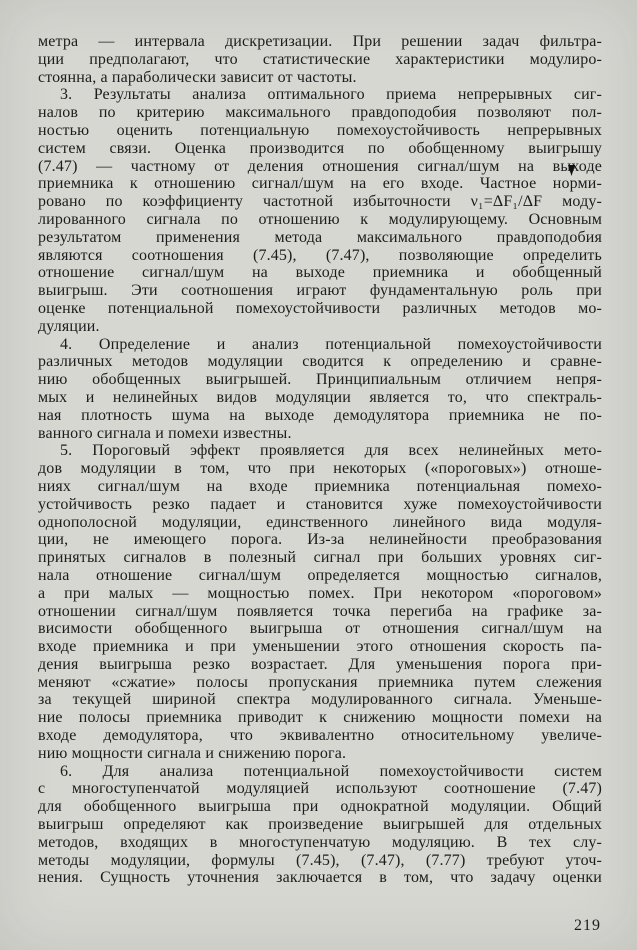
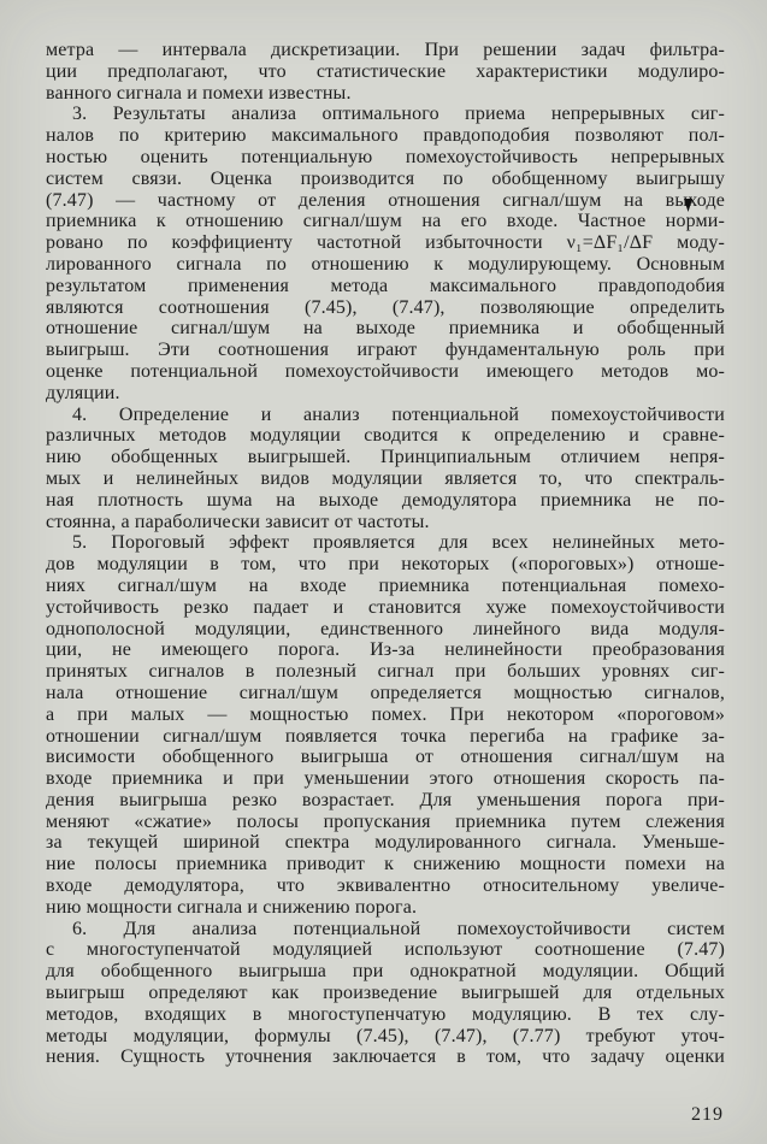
  метра — интервала дискретизации. При решении задач фильтра-
  ции предполагают, что статистические характеристики модулиро-
- стоянна, а параболически зависит от частоты.
+ ванного сигнала и помехи известны.
  3. Результаты анализа оптимального приема непрерывных сиг-
  налов по критерию максимального правдоподобия позволяют пол-
  ностью оценить потенциальную помехоустойчивость непрерывных
  систем связи. Оценка производится по обобщенному выигрышу
  (7.47) — частному от деления отношения сигнал/шум на выходе
  приемника к отношению сигнал/шум на его входе. Частное норми-
  ровано по коэффициенту частотной избыточности ν₁=ΔF₁/ΔF моду-
  лированного сигнала по отношению к модулирующему. Основным
  результатом применения метода максимального правдоподобия
  являются соотношения (7.45), (7.47), позволяющие определить
  отношение сигнал/шум на выходе приемника и обобщенный
  выигрыш. Эти соотношения играют фундаментальную роль при
- оценке потенциальной помехоустойчивости различных методов мо-
+ оценке потенциальной помехоустойчивости имеющего методов мо-
  дуляции.
  4. Определение и анализ потенциальной помехоустойчивости
  различных методов модуляции сводится к определению и сравне-
  нию обобщенных выигрышей. Принципиальным отличием непря-
  мых и нелинейных видов модуляции является то, что спектраль-
  ная плотность шума на выходе демодулятора приемника не по-
- ванного сигнала и помехи известны.
+ стоянна, а параболически зависит от частоты.
  5. Пороговый эффект проявляется для всех нелинейных мето-
  дов модуляции в том, что при некоторых («пороговых») отноше-
  ниях сигнал/шум на входе приемника потенциальная помехо-
  устойчивость резко падает и становится хуже помехоустойчивости
  однополосной модуляции, единственного линейного вида модуля-
  ции, не имеющего порога. Из-за нелинейности преобразования
  принятых сигналов в полезный сигнал при больших уровнях сиг-
  нала отношение сигнал/шум определяется мощностью сигналов,
  а при малых — мощностью помех. При некотором «пороговом»
  отношении сигнал/шум появляется точка перегиба на графике за-
  висимости обобщенного выигрыша от отношения сигнал/шум на
  входе приемника и при уменьшении этого отношения скорость па-
  дения выигрыша резко возрастает. Для уменьшения порога при-
  меняют «сжатие» полосы пропускания приемника путем слежения
  за текущей шириной спектра модулированного сигнала. Уменьше-
  ние полосы приемника приводит к снижению мощности помехи на
  входе демодулятора, что эквивалентно относительному увеличе-
  нию мощности сигнала и снижению порога.
  6. Для анализа потенциальной помехоустойчивости систем
  с многоступенчатой модуляцией используют соотношение (7.47)
  для обобщенного выигрыша при однократной модуляции. Общий
  выигрыш определяют как произведение выигрышей для отдельных
  методов, входящих в многоступенчатую модуляцию. В тех слу-
  методы модуляции, формулы (7.45), (7.47), (7.77) требуют уточ-
  нения. Сущность уточнения заключается в том, что задачу оценки
  219
